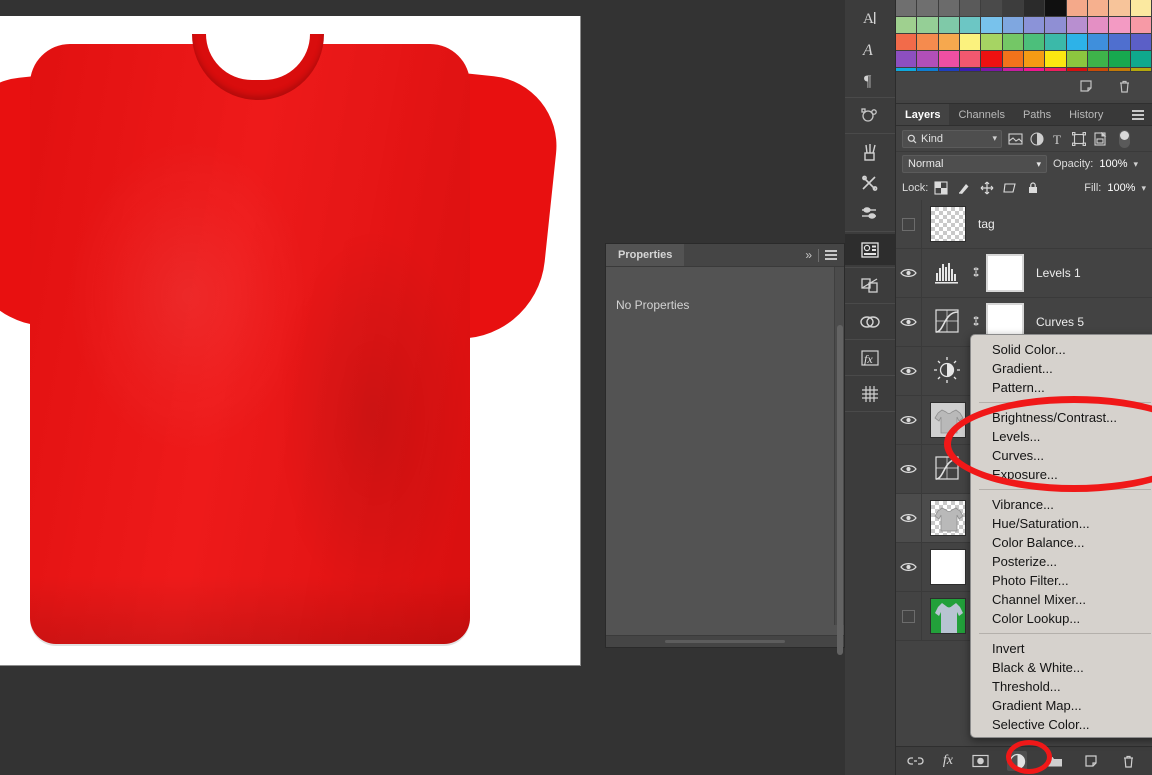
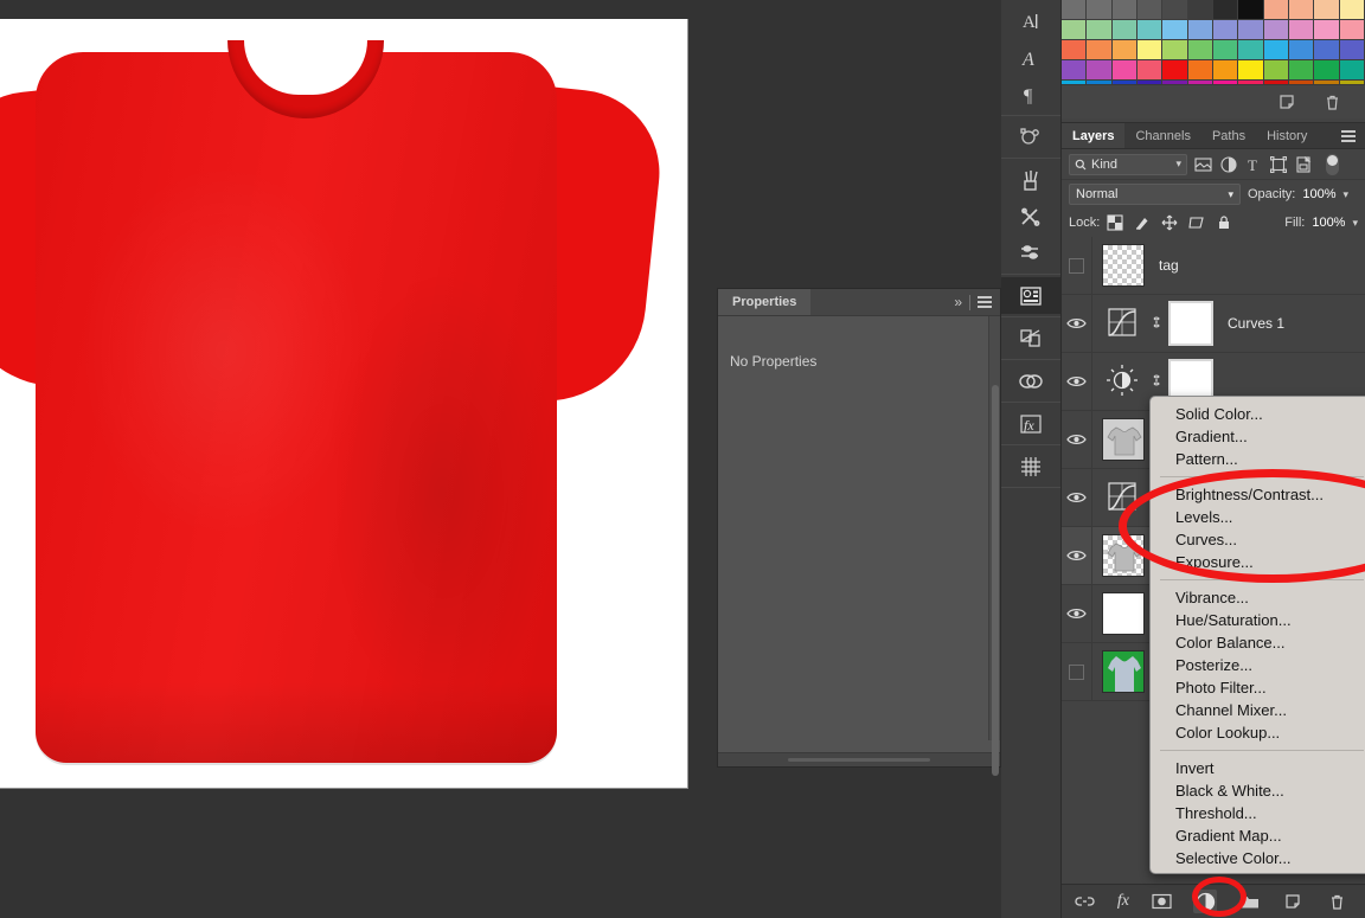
  Properties
  »
  No Properties
  A
  A
  ¶
  fx
  Layers
  Channels
  Paths
  History
  Kind
  ▾
  T
  Normal
  ▾
  Opacity:
  100%
  ▾
  Lock:
  Fill:
  100%
  ▾
  tag
- Levels 1
- Curves 5
+ Curves 1
  fx
  Solid Color...
  Gradient...
  Pattern...
  Brightness/Contrast...
  Levels...
  Curves...
  Exposure...
  Vibrance...
  Hue/Saturation...
  Color Balance...
  Posterize...
  Photo Filter...
  Channel Mixer...
  Color Lookup...
  Invert
  Black & White...
  Threshold...
  Gradient Map...
  Selective Color...
